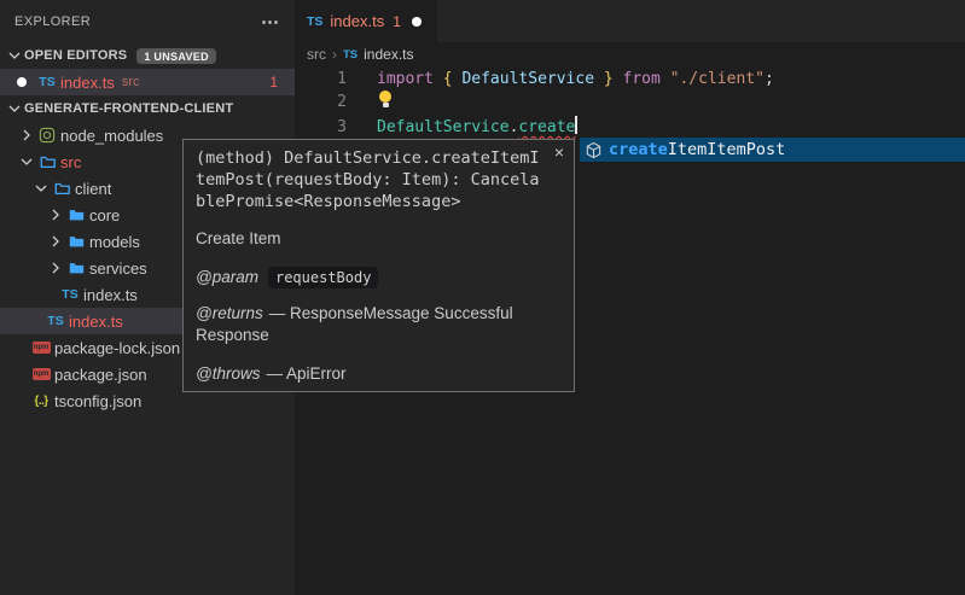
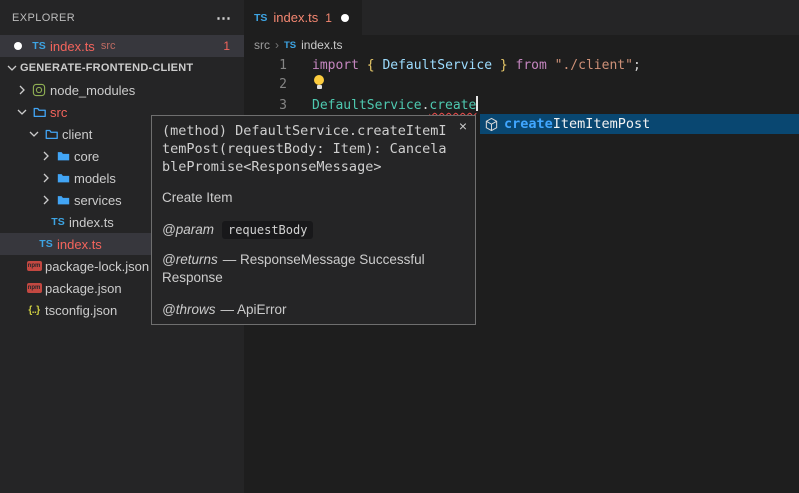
  EXPLORER
  ⋯
- OPEN EDITORS
- 1 UNSAVED
  TS
  index.ts
  src
  1
  GENERATE-FRONTEND-CLIENT
  node_modules
  src
  client
  core
  models
  services
  TS
  index.ts
  TS
  index.ts
  package-lock.json
  package.json
  {..}
  tsconfig.json
  TS
  index.ts
  1
  src
  ›
  TS
  index.ts
  1
  import { DefaultService } from "./client";
  2
  3
  DefaultService.create
  (method) DefaultService.createItemItemPost(requestBody: Item): CancelablePromise<ResponseMessage>
  ×
  Create Item
  @param requestBody
  @returns — ResponseMessage Successful Response
  @throws — ApiError
  createItemItemPost
